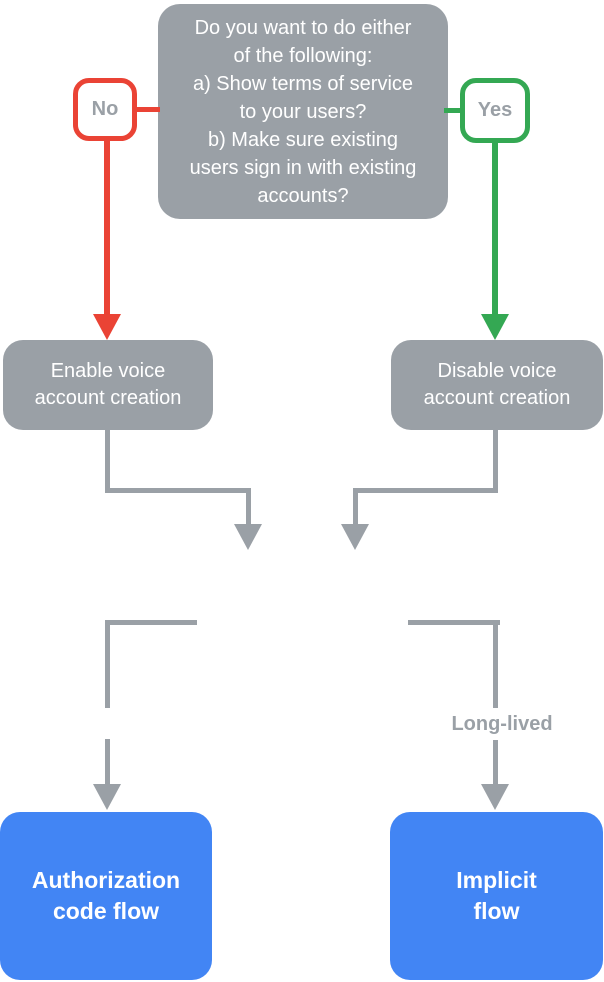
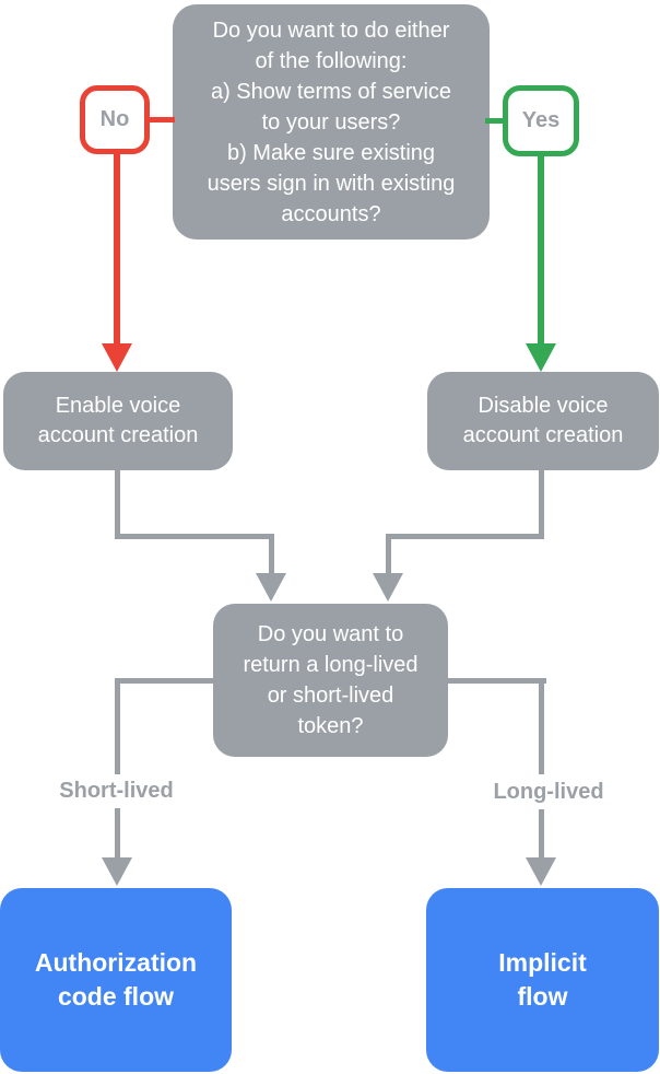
  Do you want to do either
  of the following:
  a) Show terms of service
  to your users?
  b) Make sure existing
  users sign in with existing
  accounts?
  No
  Yes
  Enable voice
  account creation
  Disable voice
  account creation
+ Do you want to
+ return a long-lived
+ or short-lived
+ token?
+ Short-lived
  Long-lived
  Authorization
  code flow
  Implicit
  flow
